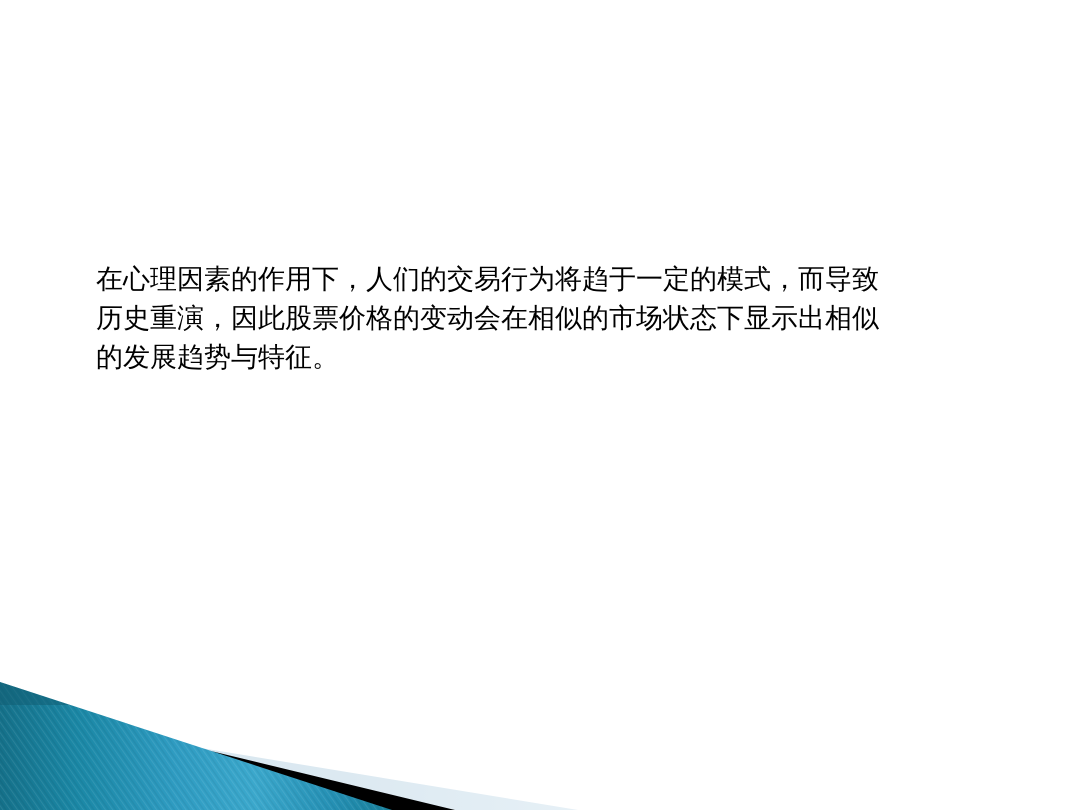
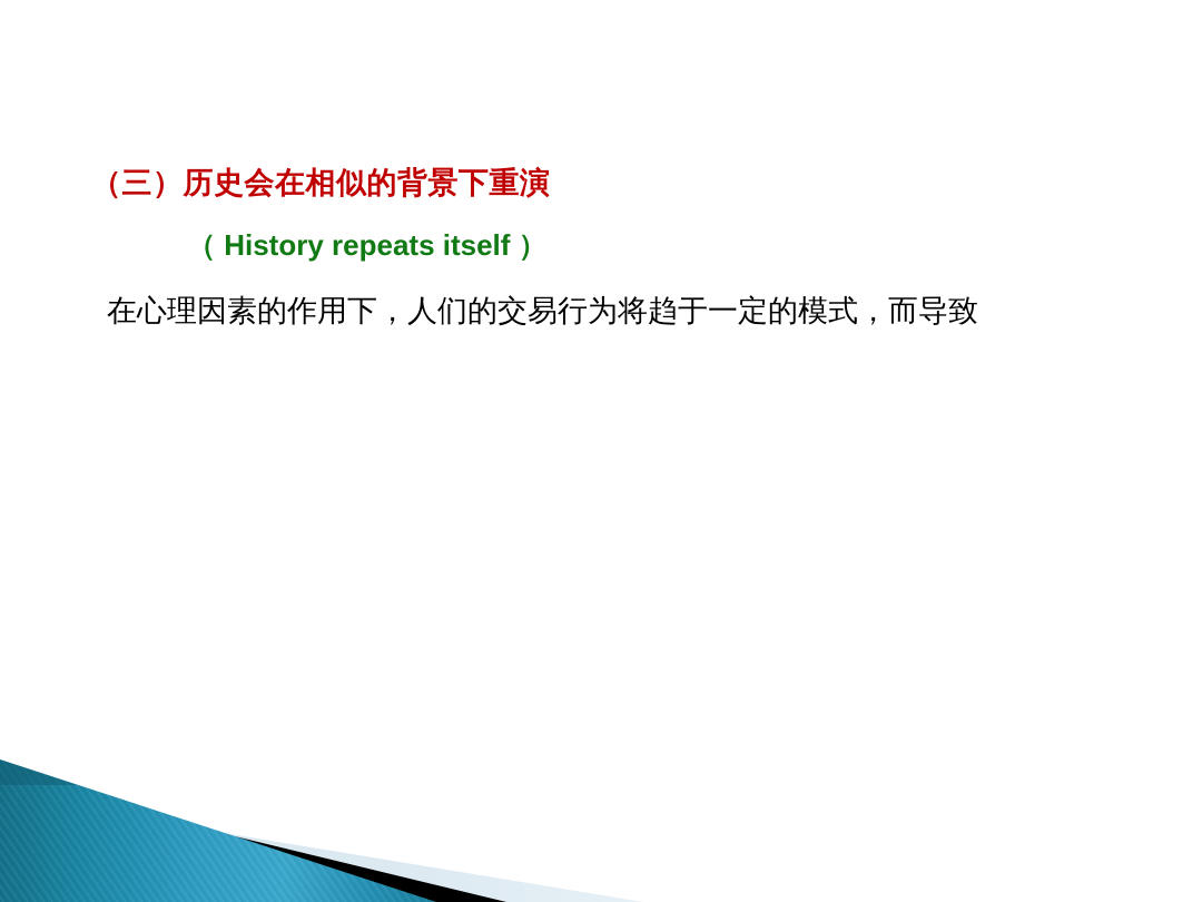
+ （三）历史会在相似的背景下重演
+ （ History repeats itself ）
  在心理因素的作用下，人们的交易行为将趋于一定的模式，而导致
- 历史重演，因此股票价格的变动会在相似的市场状态下显示出相似
- 的发展趋势与特征。
